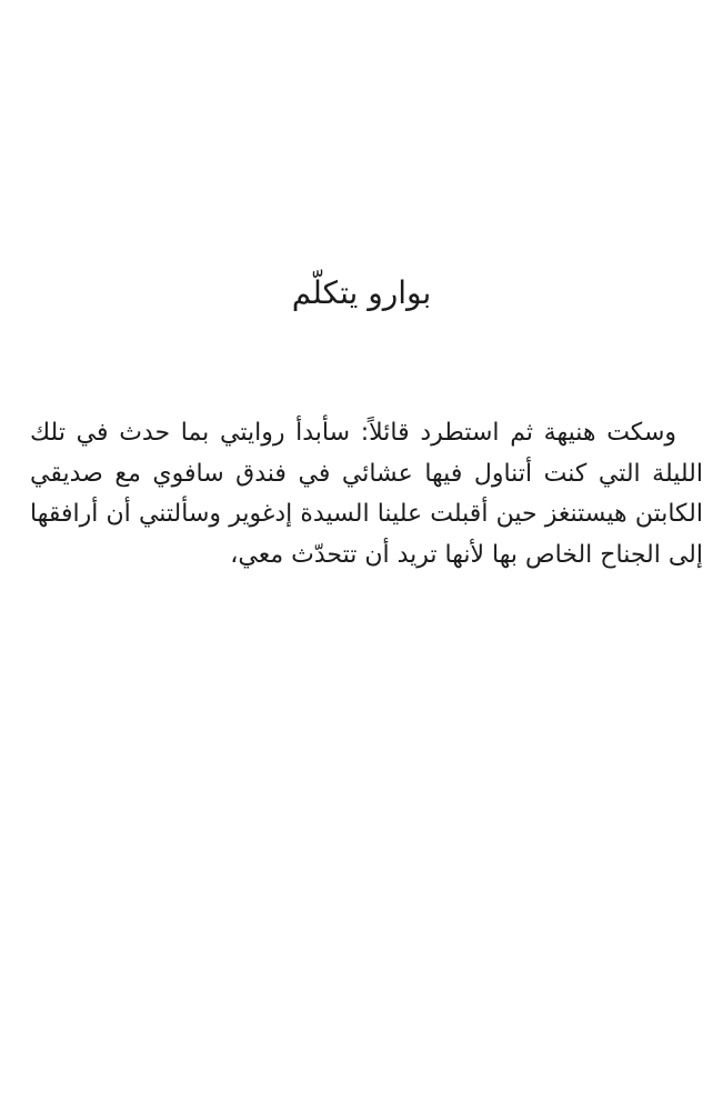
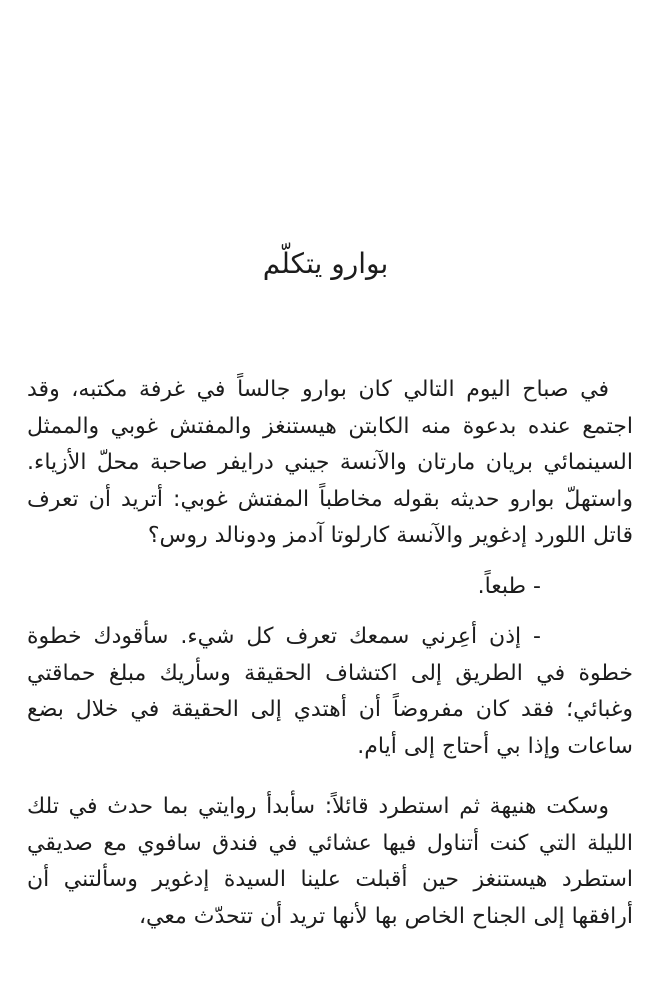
  بوارو يتكلّم
+ في صباح اليوم التالي كان بوارو جالساً في غرفة مكتبه، وقد اجتمع عنده بدعوة منه الكابتن هيستنغز والمفتش غوبي والممثل السينمائي بريان مارتان والآنسة جيني درايفر صاحبة محلّ الأزياء. واستهلّ بوارو حديثه بقوله مخاطباً المفتش غوبي: أتريد أن تعرف قاتل اللورد إدغوير والآنسة كارلوتا آدمز ودونالد روس؟
+ - طبعاً.
+ - إذن أعِرني سمعك تعرف كل شيء. سأقودك خطوة خطوة في الطريق إلى اكتشاف الحقيقة وسأريك مبلغ حماقتي وغبائي؛ فقد كان مفروضاً أن أهتدي إلى الحقيقة في خلال بضع ساعات وإذا بي أحتاج إلى أيام.
- وسكت هنيهة ثم استطرد قائلاً: سأبدأ روايتي بما حدث في تلك الليلة التي كنت أتناول فيها عشائي في فندق سافوي مع صديقي الكابتن هيستنغز حين أقبلت علينا السيدة إدغوير وسألتني أن أرافقها إلى الجناح الخاص بها لأنها تريد أن تتحدّث معي،
+ وسكت هنيهة ثم استطرد قائلاً: سأبدأ روايتي بما حدث في تلك الليلة التي كنت أتناول فيها عشائي في فندق سافوي مع صديقي استطرد هيستنغز حين أقبلت علينا السيدة إدغوير وسألتني أن أرافقها إلى الجناح الخاص بها لأنها تريد أن تتحدّث معي،
